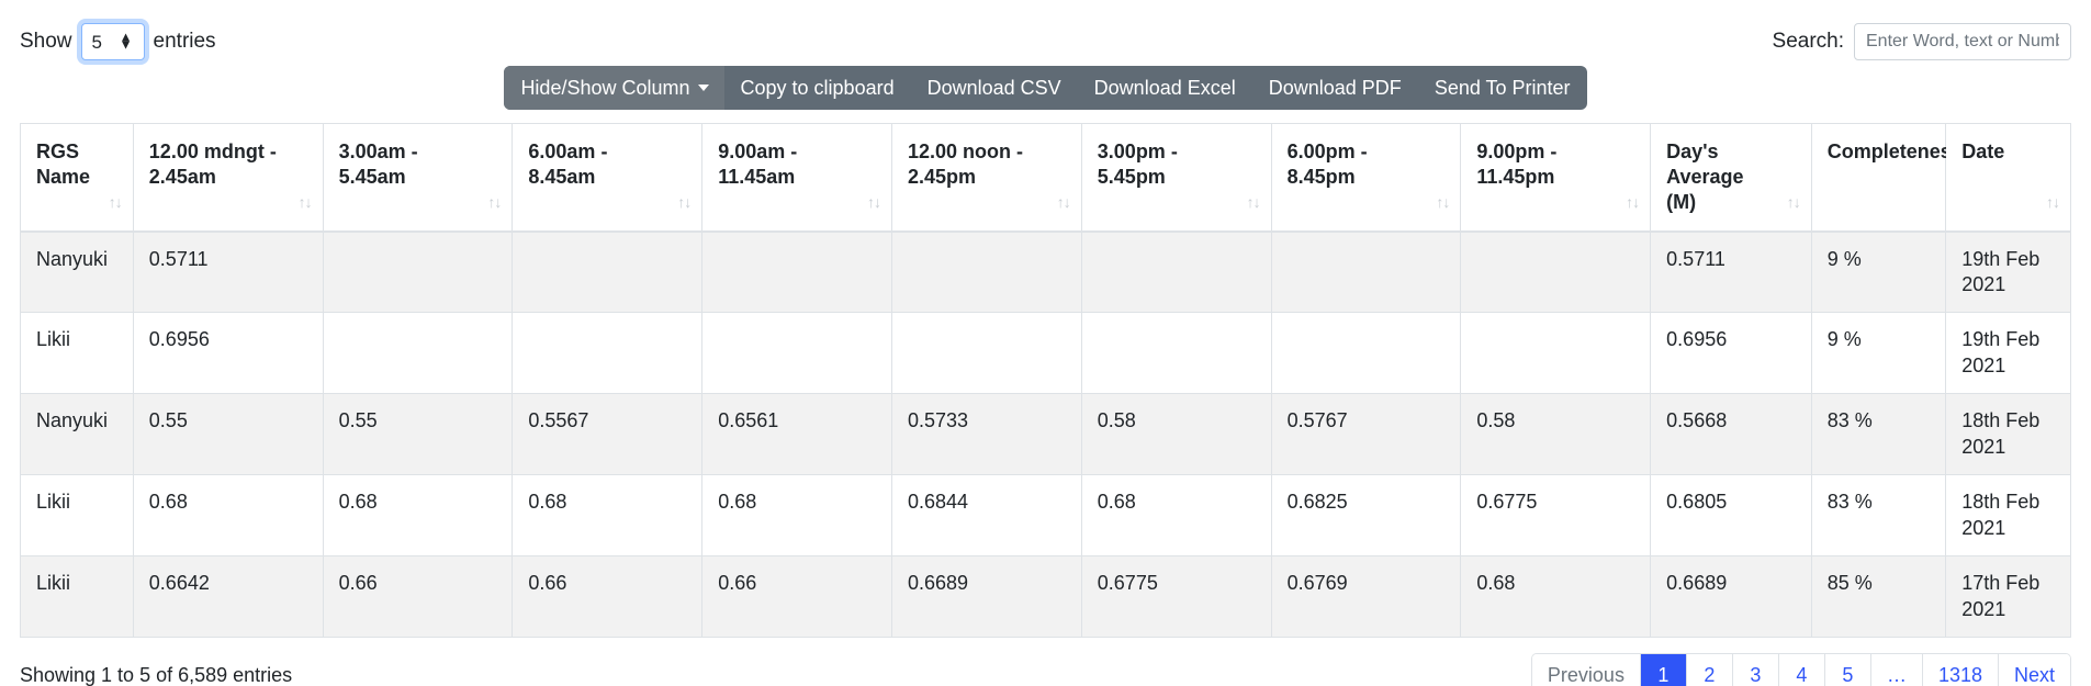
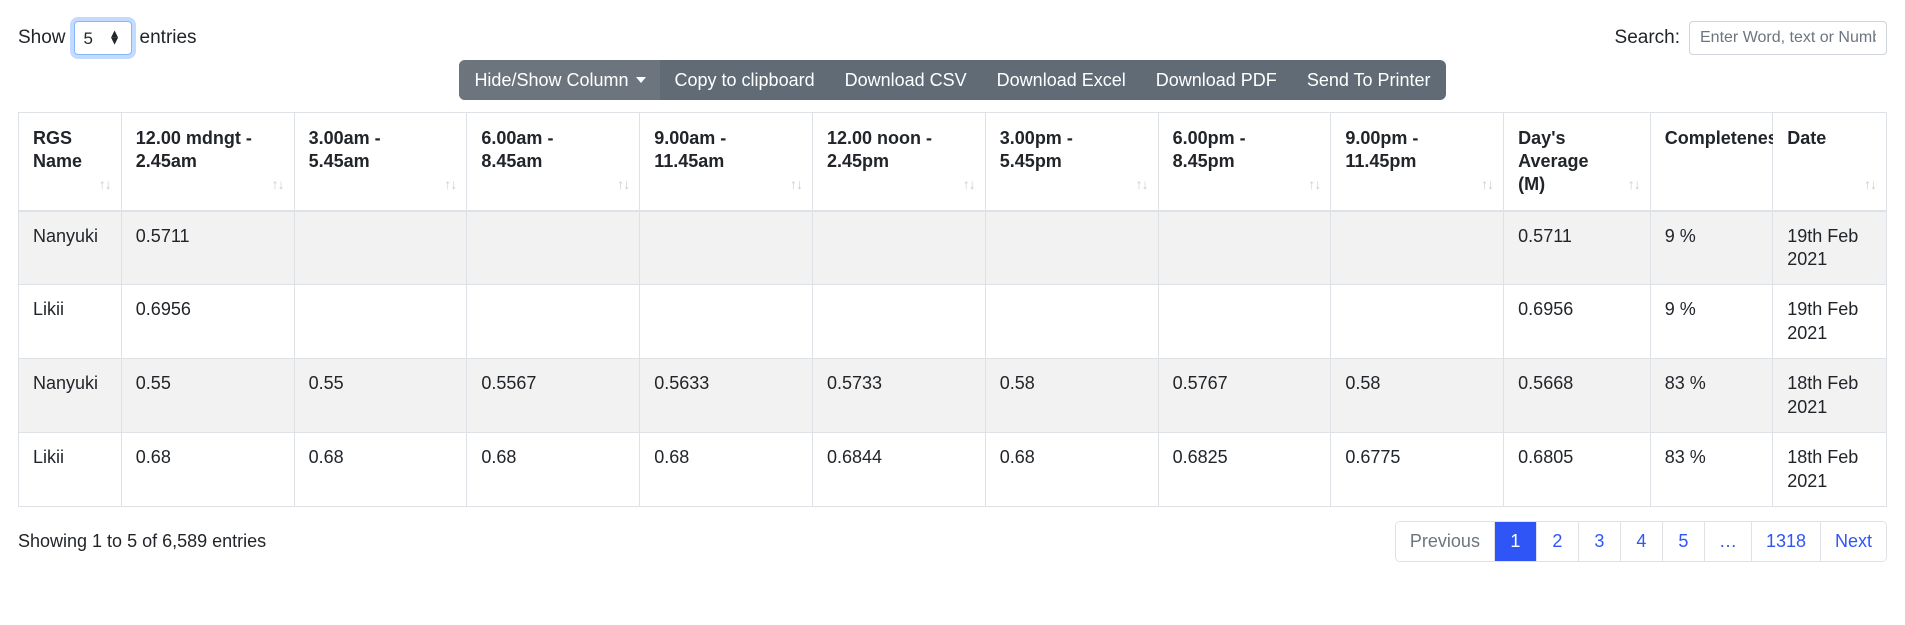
  Show
  5
  ▲
  ▼
  entries
  Search:
  Enter Word, text or Num
  Hide/Show Column
  Copy to clipboard
  Download CSV
  Download Excel
  Download PDF
  Send To Printer
  RGS Name ↑↓	12.00 mdngt - 2.45am ↑↓	3.00am - 5.45am ↑↓	6.00am - 8.45am ↑↓	9.00am - 11.45am ↑↓	12.00 noon - 2.45pm ↑↓	3.00pm - 5.45pm ↑↓	6.00pm - 8.45pm ↑↓	9.00pm - 11.45pm ↑↓	Day's Average (M) ↑↓	Completene	Date ↑↓
  Nanyuki	0.5711								0.5711	9 %	19th Feb 2021
  Likii	0.6956								0.6956	9 %	19th Feb 2021
- Nanyuki	0.55	0.55	0.5567	0.6561	0.5733	0.58	0.5767	0.58	0.5668	83 %	18th Feb 2021
+ Nanyuki	0.55	0.55	0.5567	0.5633	0.5733	0.58	0.5767	0.58	0.5668	83 %	18th Feb 2021
  Likii	0.68	0.68	0.68	0.68	0.6844	0.68	0.6825	0.6775	0.6805	83 %	18th Feb 2021
- Likii	0.6642	0.66	0.66	0.66	0.6689	0.6775	0.6769	0.68	0.6689	85 %	17th Feb 2021
  Showing 1 to 5 of 6,589 entries
  Previous
  1
  2
  3
  4
  5
  …
  1318
  Next
